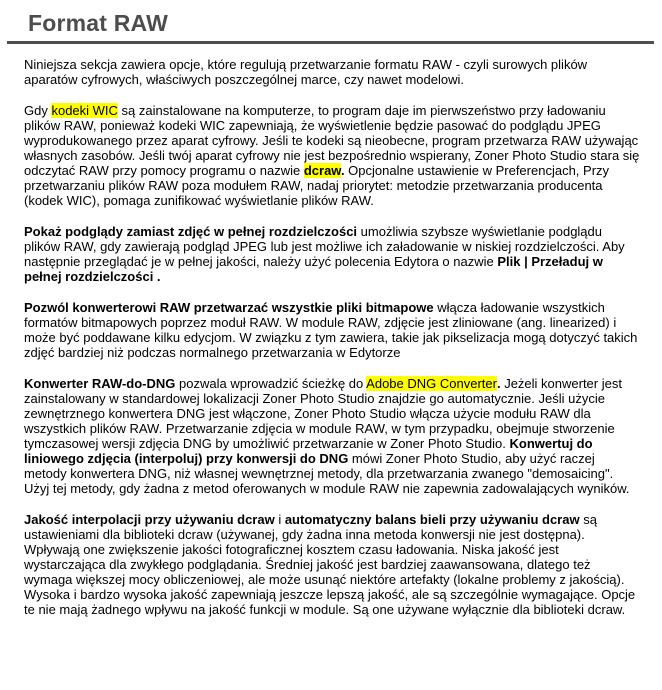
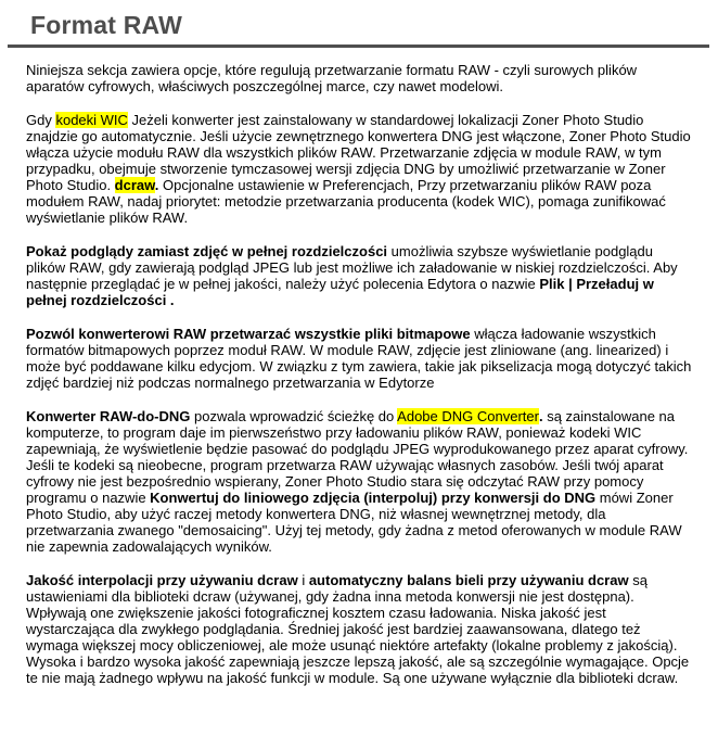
  Format RAW
  Niniejsza sekcja zawiera opcje, które regulują przetwarzanie formatu RAW - czyli surowych plików aparatów cyfrowych, właściwych poszczególnej marce, czy nawet modelowi.
- Gdy kodeki WIC są zainstalowane na komputerze, to program daje im pierwszeństwo przy ładowaniu plików RAW, ponieważ kodeki WIC zapewniają, że wyświetlenie będzie pasować do podglądu JPEG wyprodukowanego przez aparat cyfrowy. Jeśli te kodeki są nieobecne, program przetwarza RAW używając własnych zasobów. Jeśli twój aparat cyfrowy nie jest bezpośrednio wspierany, Zoner Photo Studio stara się odczytać RAW przy pomocy programu o nazwie dcraw. Opcjonalne ustawienie w Preferencjach, Przy przetwarzaniu plików RAW poza modułem RAW, nadaj priorytet: metodzie przetwarzania producenta (kodek WIC), pomaga zunifikować wyświetlanie plików RAW.
+ Gdy kodeki WIC Jeżeli konwerter jest zainstalowany w standardowej lokalizacji Zoner Photo Studio znajdzie go automatycznie. Jeśli użycie zewnętrznego konwertera DNG jest włączone, Zoner Photo Studio włącza użycie modułu RAW dla wszystkich plików RAW. Przetwarzanie zdjęcia w module RAW, w tym przypadku, obejmuje stworzenie tymczasowej wersji zdjęcia DNG by umożliwić przetwarzanie w Zoner Photo Studio. dcraw. Opcjonalne ustawienie w Preferencjach, Przy przetwarzaniu plików RAW poza modułem RAW, nadaj priorytet: metodzie przetwarzania producenta (kodek WIC), pomaga zunifikować wyświetlanie plików RAW.
  Pokaż podglądy zamiast zdjęć w pełnej rozdzielczości umożliwia szybsze wyświetlanie podglądu plików RAW, gdy zawierają podgląd JPEG lub jest możliwe ich załadowanie w niskiej rozdzielczości. Aby następnie przeglądać je w pełnej jakości, należy użyć polecenia Edytora o nazwie Plik | Przeładuj w pełnej rozdzielczości .
  Pozwól konwerterowi RAW przetwarzać wszystkie pliki bitmapowe włącza ładowanie wszystkich formatów bitmapowych poprzez moduł RAW. W module RAW, zdjęcie jest zliniowane (ang. linearized) i może być poddawane kilku edycjom. W związku z tym zawiera, takie jak pikselizacja mogą dotyczyć takich zdjęć bardziej niż podczas normalnego przetwarzania w Edytorze
- Konwerter RAW-do-DNG pozwala wprowadzić ścieżkę do Adobe DNG Converter. Jeżeli konwerter jest zainstalowany w standardowej lokalizacji Zoner Photo Studio znajdzie go automatycznie. Jeśli użycie zewnętrznego konwertera DNG jest włączone, Zoner Photo Studio włącza użycie modułu RAW dla wszystkich plików RAW. Przetwarzanie zdjęcia w module RAW, w tym przypadku, obejmuje stworzenie tymczasowej wersji zdjęcia DNG by umożliwić przetwarzanie w Zoner Photo Studio. Konwertuj do liniowego zdjęcia (interpoluj) przy konwersji do DNG mówi Zoner Photo Studio, aby użyć raczej metody konwertera DNG, niż własnej wewnętrznej metody, dla przetwarzania zwanego "demosaicing". Użyj tej metody, gdy żadna z metod oferowanych w module RAW nie zapewnia zadowalających wyników.
+ Konwerter RAW-do-DNG pozwala wprowadzić ścieżkę do Adobe DNG Converter. są zainstalowane na komputerze, to program daje im pierwszeństwo przy ładowaniu plików RAW, ponieważ kodeki WIC zapewniają, że wyświetlenie będzie pasować do podglądu JPEG wyprodukowanego przez aparat cyfrowy. Jeśli te kodeki są nieobecne, program przetwarza RAW używając własnych zasobów. Jeśli twój aparat cyfrowy nie jest bezpośrednio wspierany, Zoner Photo Studio stara się odczytać RAW przy pomocy programu o nazwie Konwertuj do liniowego zdjęcia (interpoluj) przy konwersji do DNG mówi Zoner Photo Studio, aby użyć raczej metody konwertera DNG, niż własnej wewnętrznej metody, dla przetwarzania zwanego "demosaicing". Użyj tej metody, gdy żadna z metod oferowanych w module RAW nie zapewnia zadowalających wyników.
  Jakość interpolacji przy używaniu dcraw i automatyczny balans bieli przy używaniu dcraw są ustawieniami dla biblioteki dcraw (używanej, gdy żadna inna metoda konwersji nie jest dostępna). Wpływają one zwiększenie jakości fotograficznej kosztem czasu ładowania. Niska jakość jest wystarczająca dla zwykłego podglądania. Średniej jakość jest bardziej zaawansowana, dlatego też wymaga większej mocy obliczeniowej, ale może usunąć niektóre artefakty (lokalne problemy z jakością). Wysoka i bardzo wysoka jakość zapewniają jeszcze lepszą jakość, ale są szczególnie wymagające. Opcje te nie mają żadnego wpływu na jakość funkcji w module. Są one używane wyłącznie dla biblioteki dcraw.
